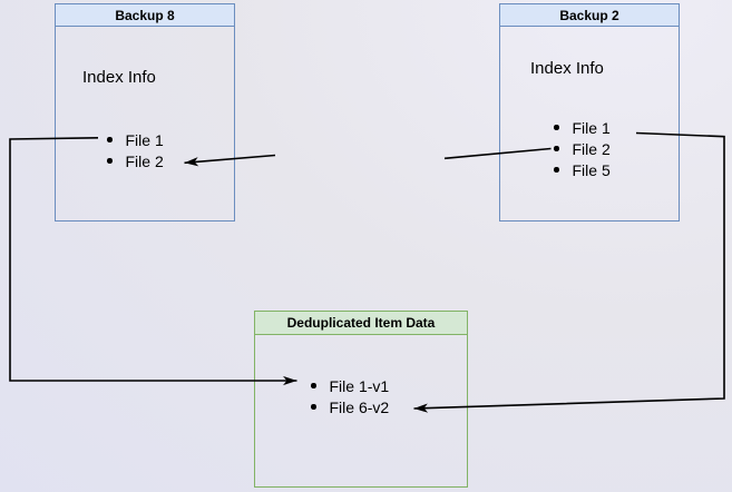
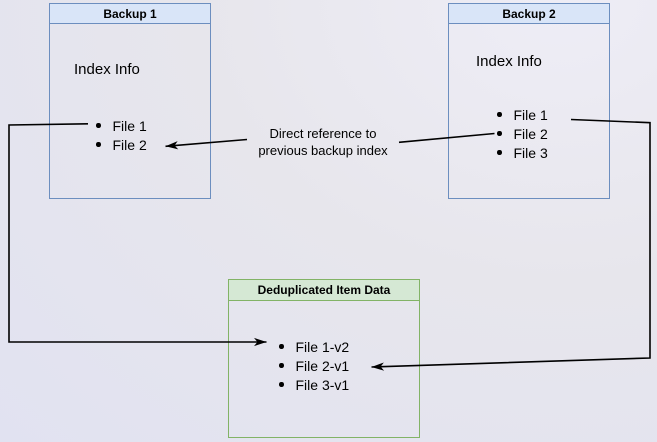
- Backup 8
+ Backup 1
  Index Info
  File 1
  File 2
  Backup 2
  Index Info
  File 1
  File 2
- File 5
+ File 3
  Deduplicated Item Data
- File 1-v1
- File 6-v2
+ File 1-v2
+ File 2-v1
+ File 3-v1
+ Direct reference to
+ previous backup index
